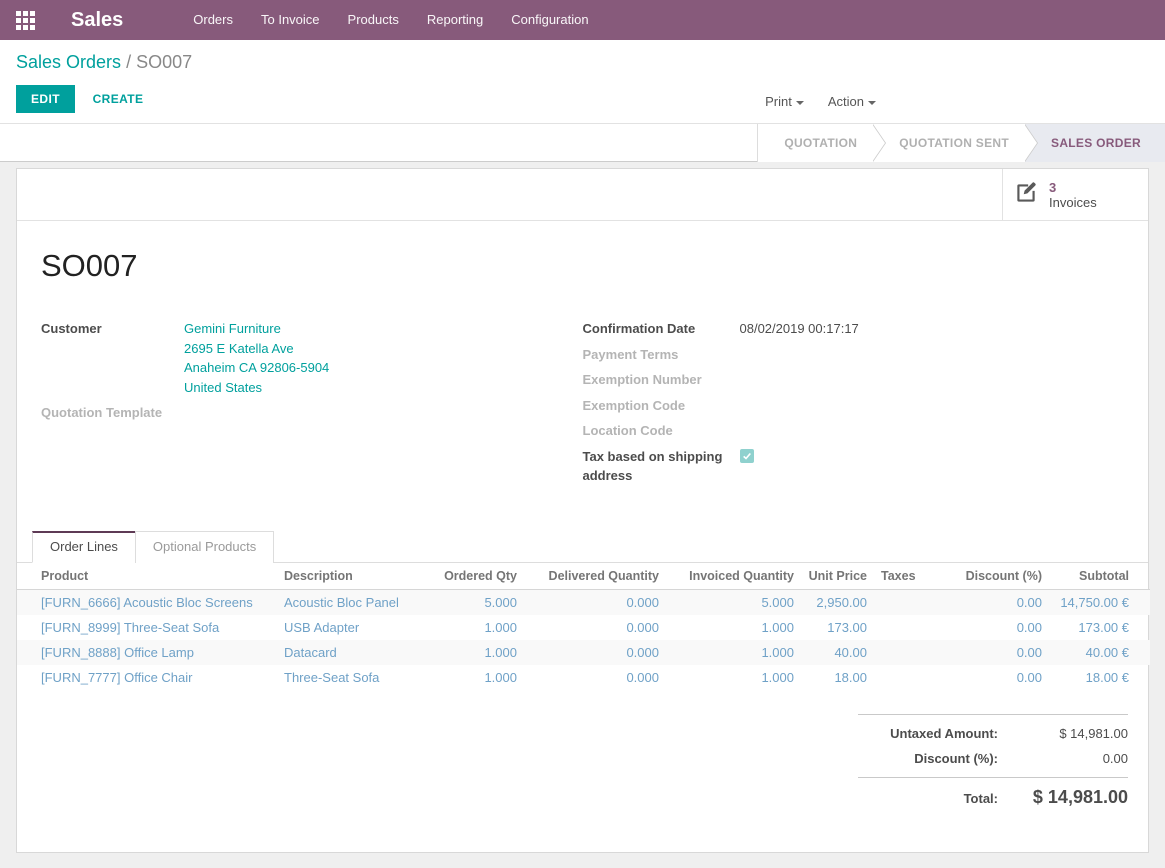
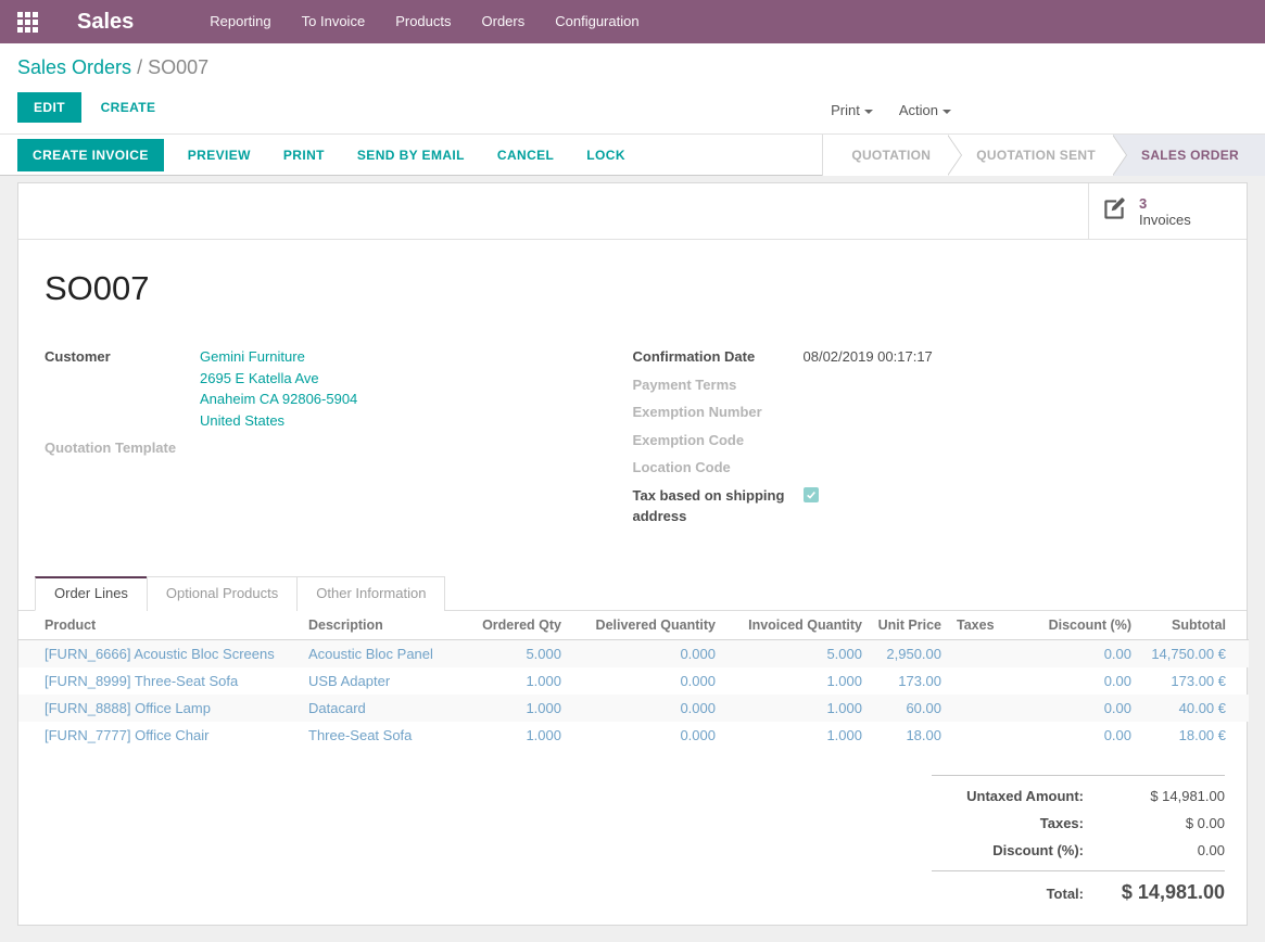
  Sales
- Orders
+ Reporting
  To Invoice
  Products
- Reporting
+ Orders
  Configuration
  Sales Orders / SO007
  EDIT CREATE
  Print
  Action
+ CREATE INVOICE
+ PREVIEW
+ PRINT
+ SEND BY EMAIL
+ CANCEL
+ LOCK
  QUOTATION
  QUOTATION SENT
  SALES ORDER
  3
  Invoices
  SO007
  Customer
  Gemini Furniture
  2695 E Katella Ave
  Anaheim CA 92806-5904
  United States
  Quotation Template
  Confirmation Date
  08/02/2019 00:17:17
  Payment Terms
  Exemption Number
  Exemption Code
  Location Code
  Tax based on shipping address
  Order Lines
  Optional Products
+ Other Information
  Product	Description	Ordered Qty	Delivered Quantity	Invoiced Quantity	Unit Price	Taxes	Discount (%)	Subtotal
  [FURN_6666] Acoustic Bloc Screens	Acoustic Bloc Panel	5.000	0.000	5.000	2,950.00		0.00	14,750.00 €
  [FURN_8999] Three-Seat Sofa	USB Adapter	1.000	0.000	1.000	173.00		0.00	173.00 €
- [FURN_8888] Office Lamp	Datacard	1.000	0.000	1.000	40.00		0.00	40.00 €
+ [FURN_8888] Office Lamp	Datacard	1.000	0.000	1.000	60.00		0.00	40.00 €
  [FURN_7777] Office Chair	Three-Seat Sofa	1.000	0.000	1.000	18.00		0.00	18.00 €
  Untaxed Amount:
  $ 14,981.00
+ Taxes:
+ $ 0.00
  Discount (%):
  0.00
  Total:
  $ 14,981.00
